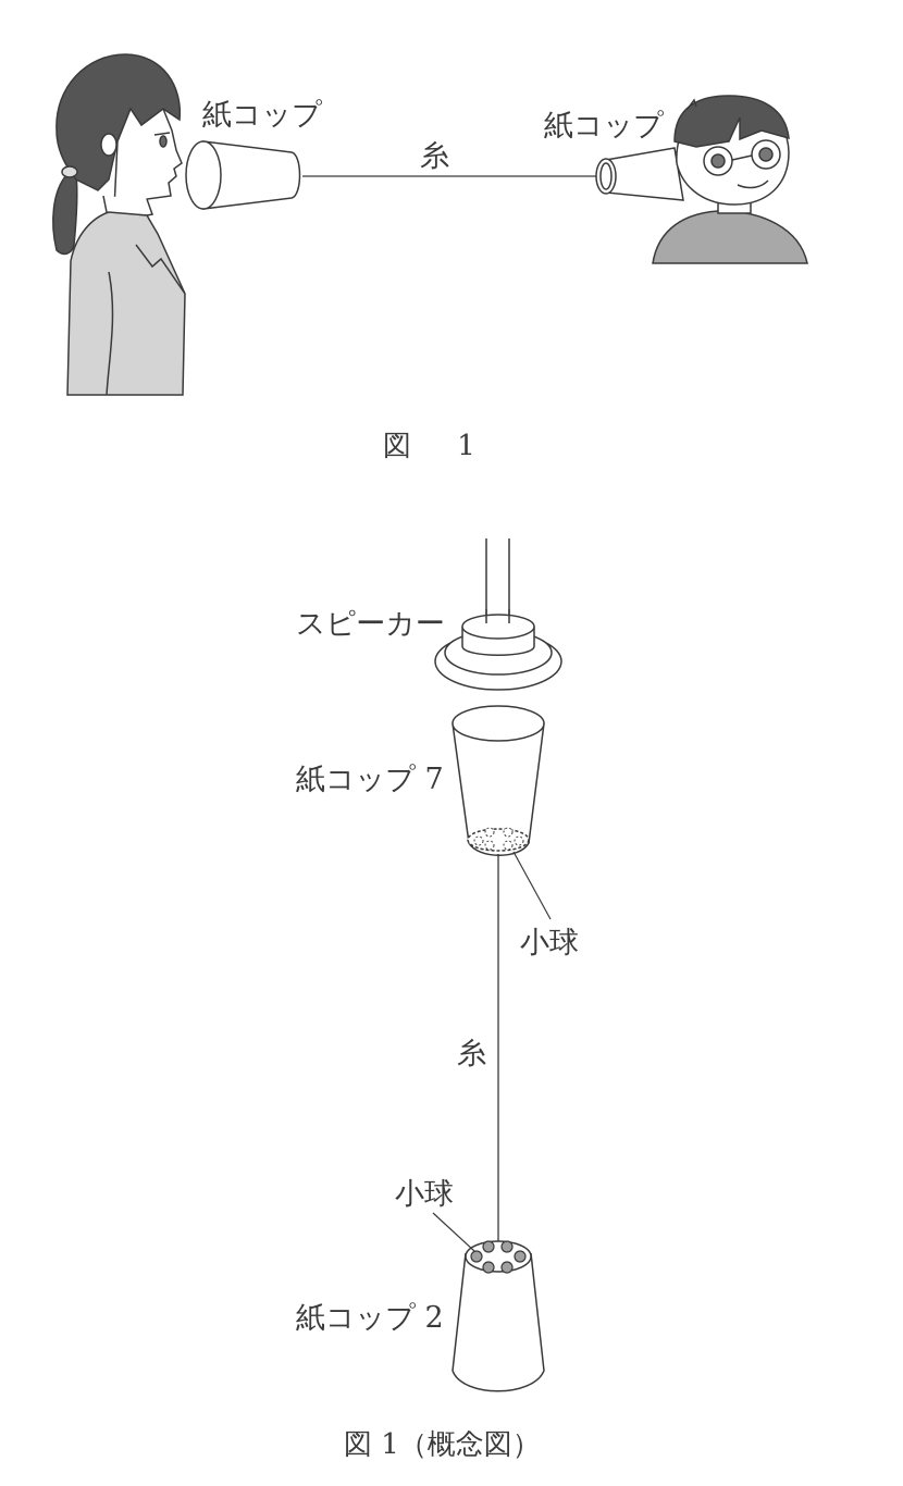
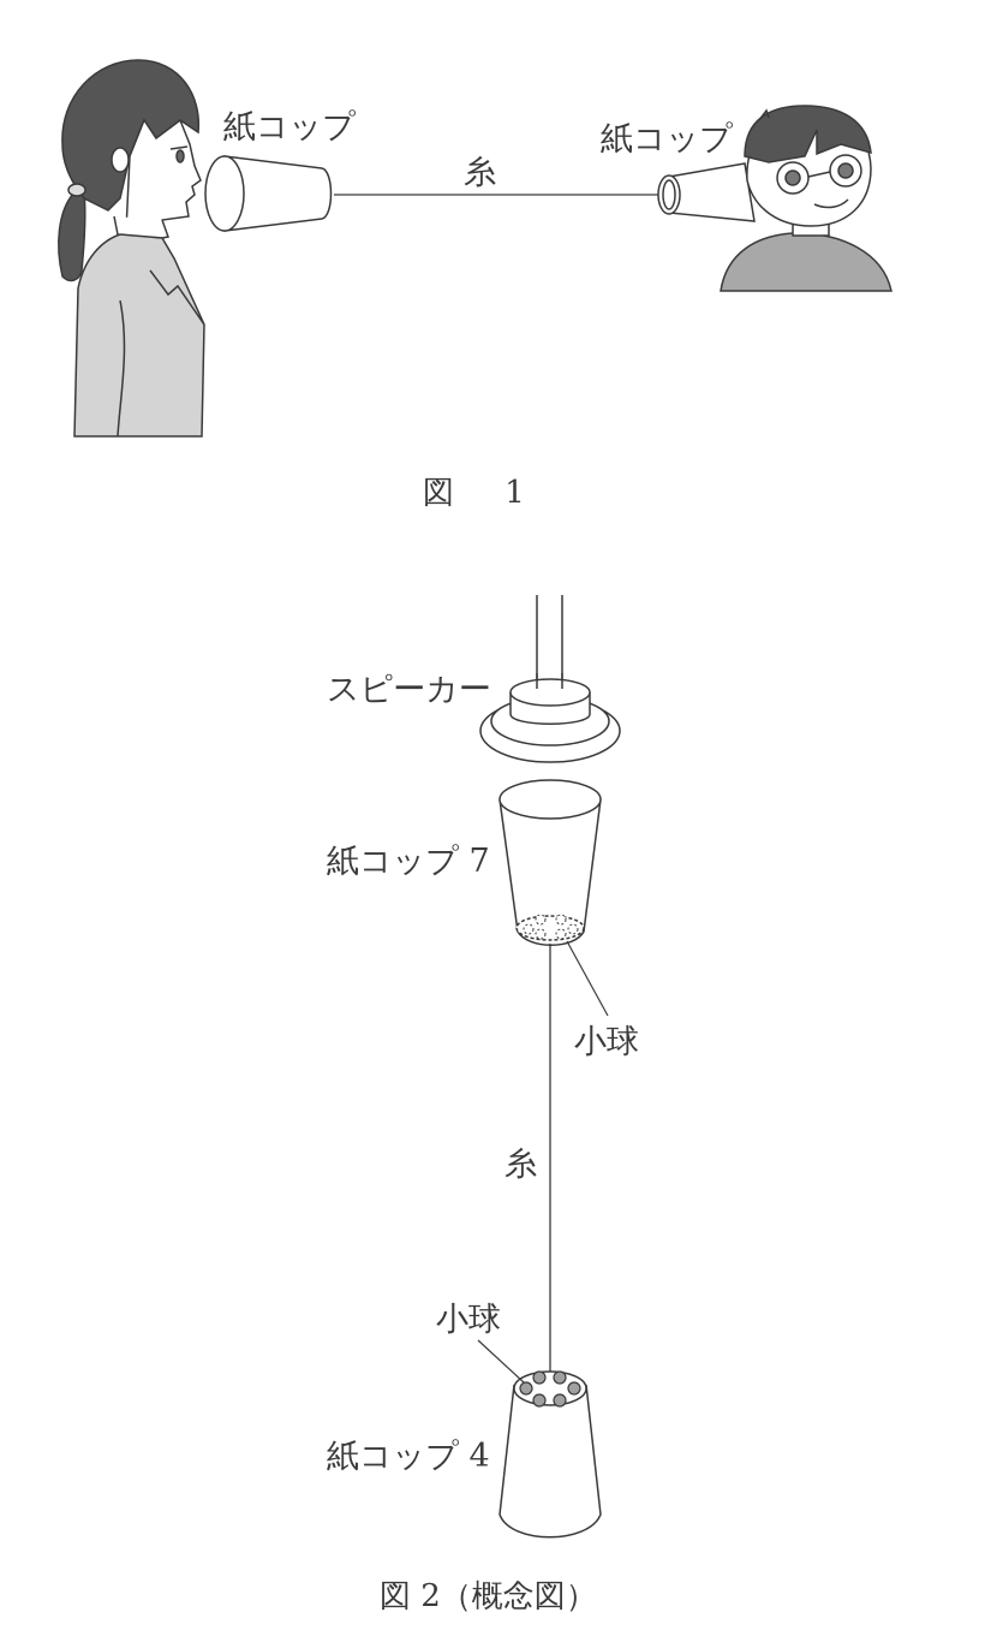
  紙コップ
  糸
  紙コップ
  図 1
  スピーカー
  紙コップ 7
  小球
  糸
  小球
- 紙コップ 2
+ 紙コップ 4
- 図 1（概念図）
+ 図 2（概念図）
